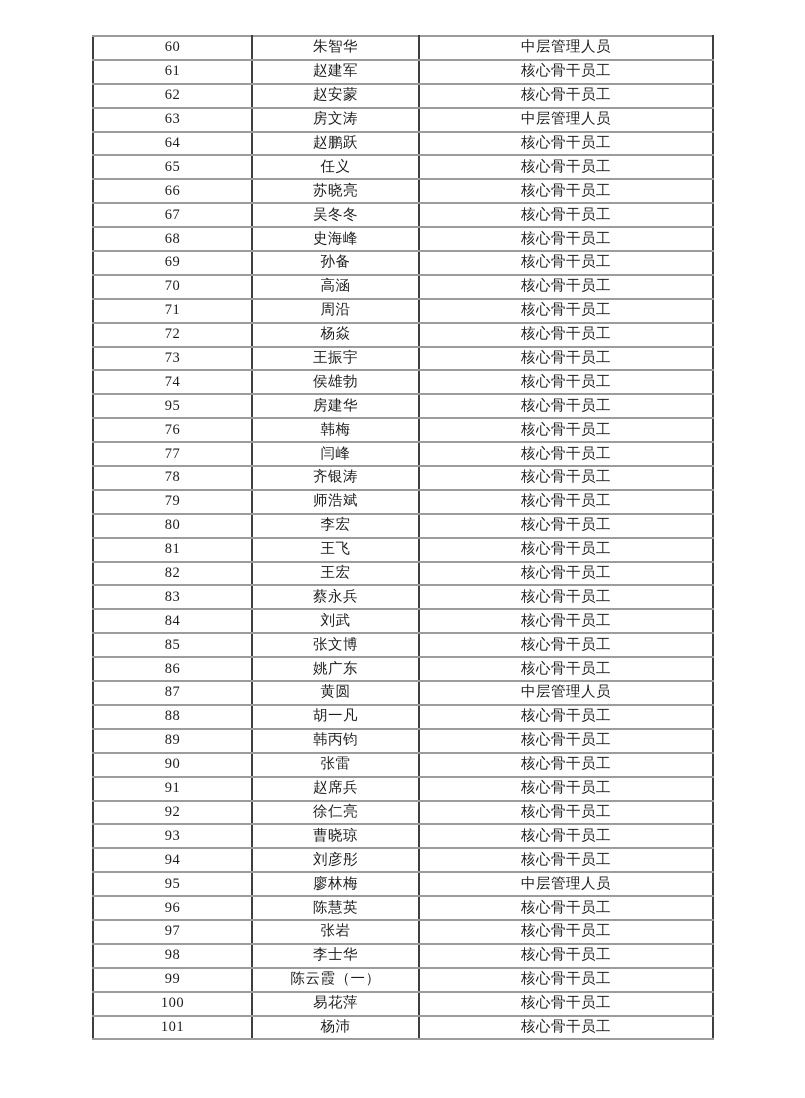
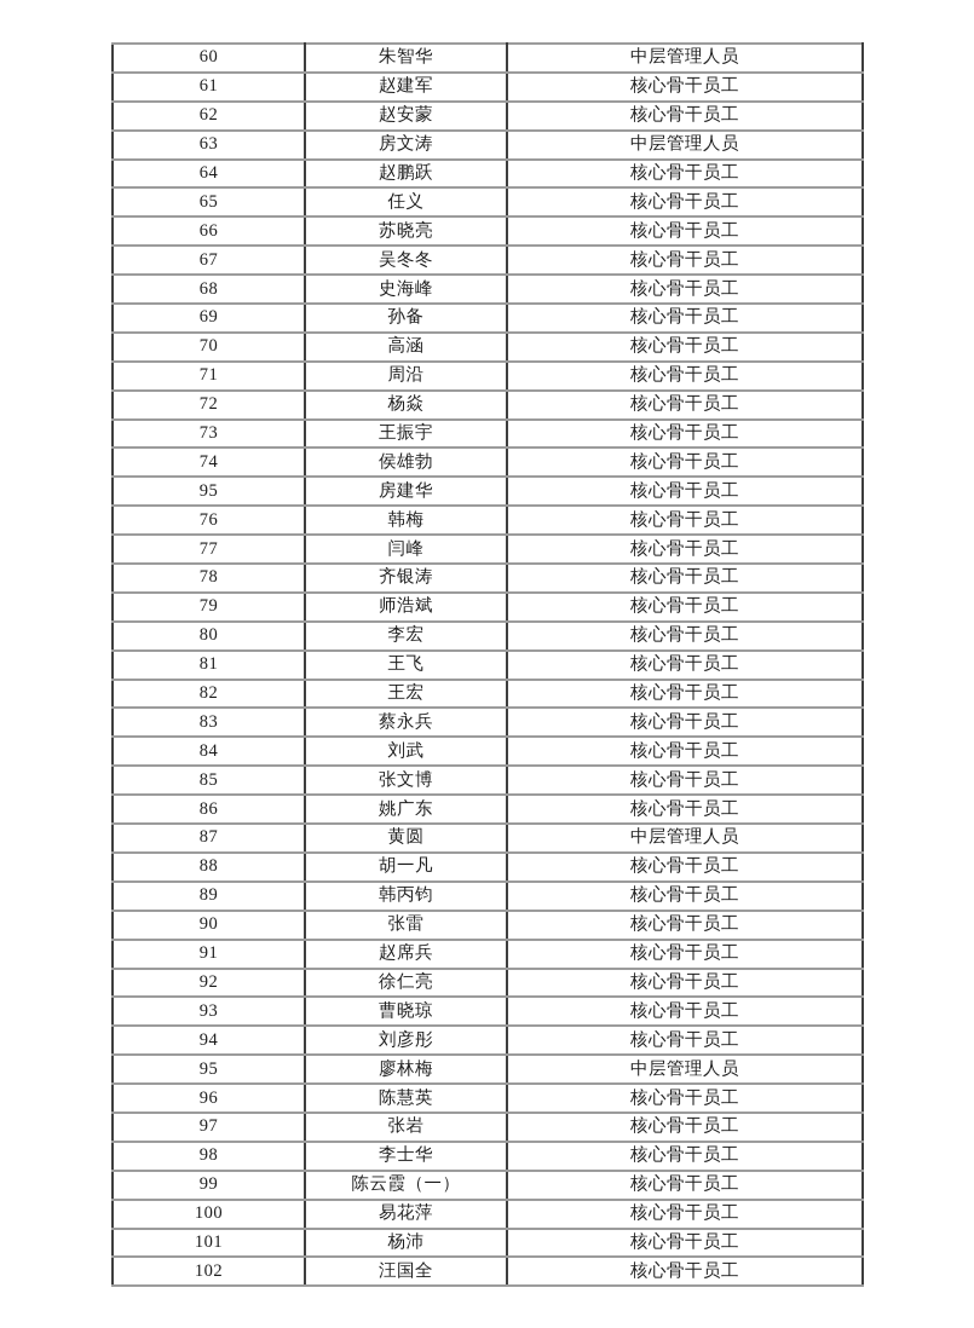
  60	朱智华	中层管理人员
  61	赵建军	核心骨干员工
  62	赵安蒙	核心骨干员工
  63	房文涛	中层管理人员
  64	赵鹏跃	核心骨干员工
  65	任义	核心骨干员工
  66	苏晓亮	核心骨干员工
  67	吴冬冬	核心骨干员工
  68	史海峰	核心骨干员工
  69	孙备	核心骨干员工
  70	高涵	核心骨干员工
  71	周沿	核心骨干员工
  72	杨焱	核心骨干员工
  73	王振宇	核心骨干员工
  74	侯雄勃	核心骨干员工
  95	房建华	核心骨干员工
  76	韩梅	核心骨干员工
  77	闫峰	核心骨干员工
  78	齐银涛	核心骨干员工
  79	师浩斌	核心骨干员工
  80	李宏	核心骨干员工
  81	王飞	核心骨干员工
  82	王宏	核心骨干员工
  83	蔡永兵	核心骨干员工
  84	刘武	核心骨干员工
  85	张文博	核心骨干员工
  86	姚广东	核心骨干员工
  87	黄圆	中层管理人员
  88	胡一凡	核心骨干员工
  89	韩丙钧	核心骨干员工
  90	张雷	核心骨干员工
  91	赵席兵	核心骨干员工
  92	徐仁亮	核心骨干员工
  93	曹晓琼	核心骨干员工
  94	刘彦彤	核心骨干员工
  95	廖林梅	中层管理人员
  96	陈慧英	核心骨干员工
  97	张岩	核心骨干员工
  98	李士华	核心骨干员工
  99	陈云霞（一）	核心骨干员工
  100	易花萍	核心骨干员工
  101	杨沛	核心骨干员工
+ 102	汪国全	核心骨干员工
